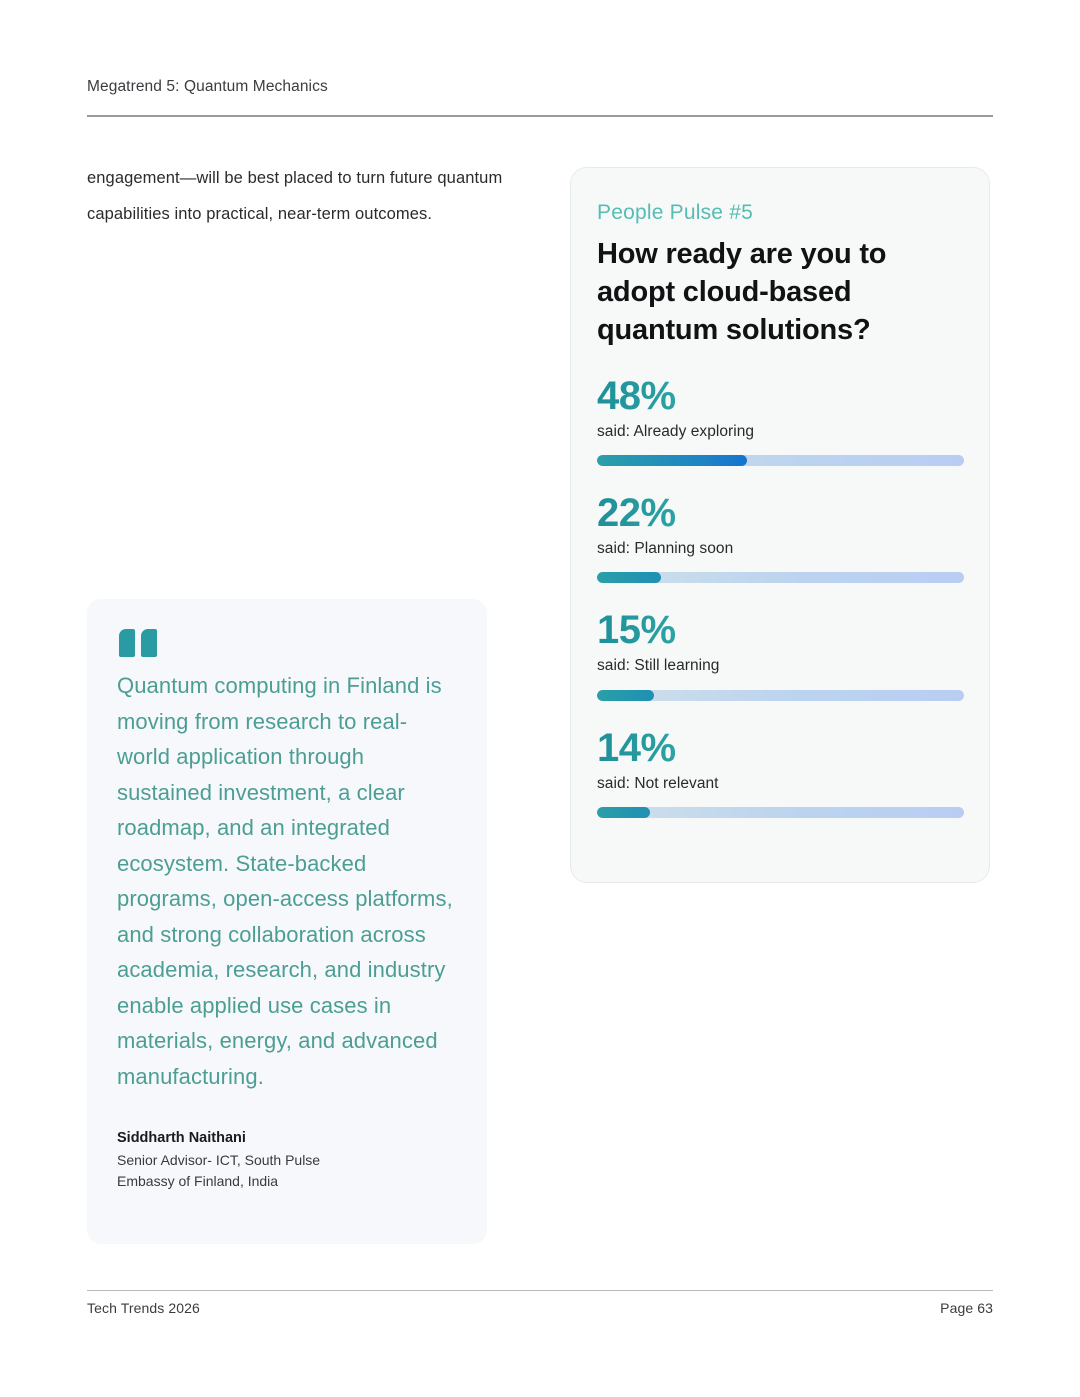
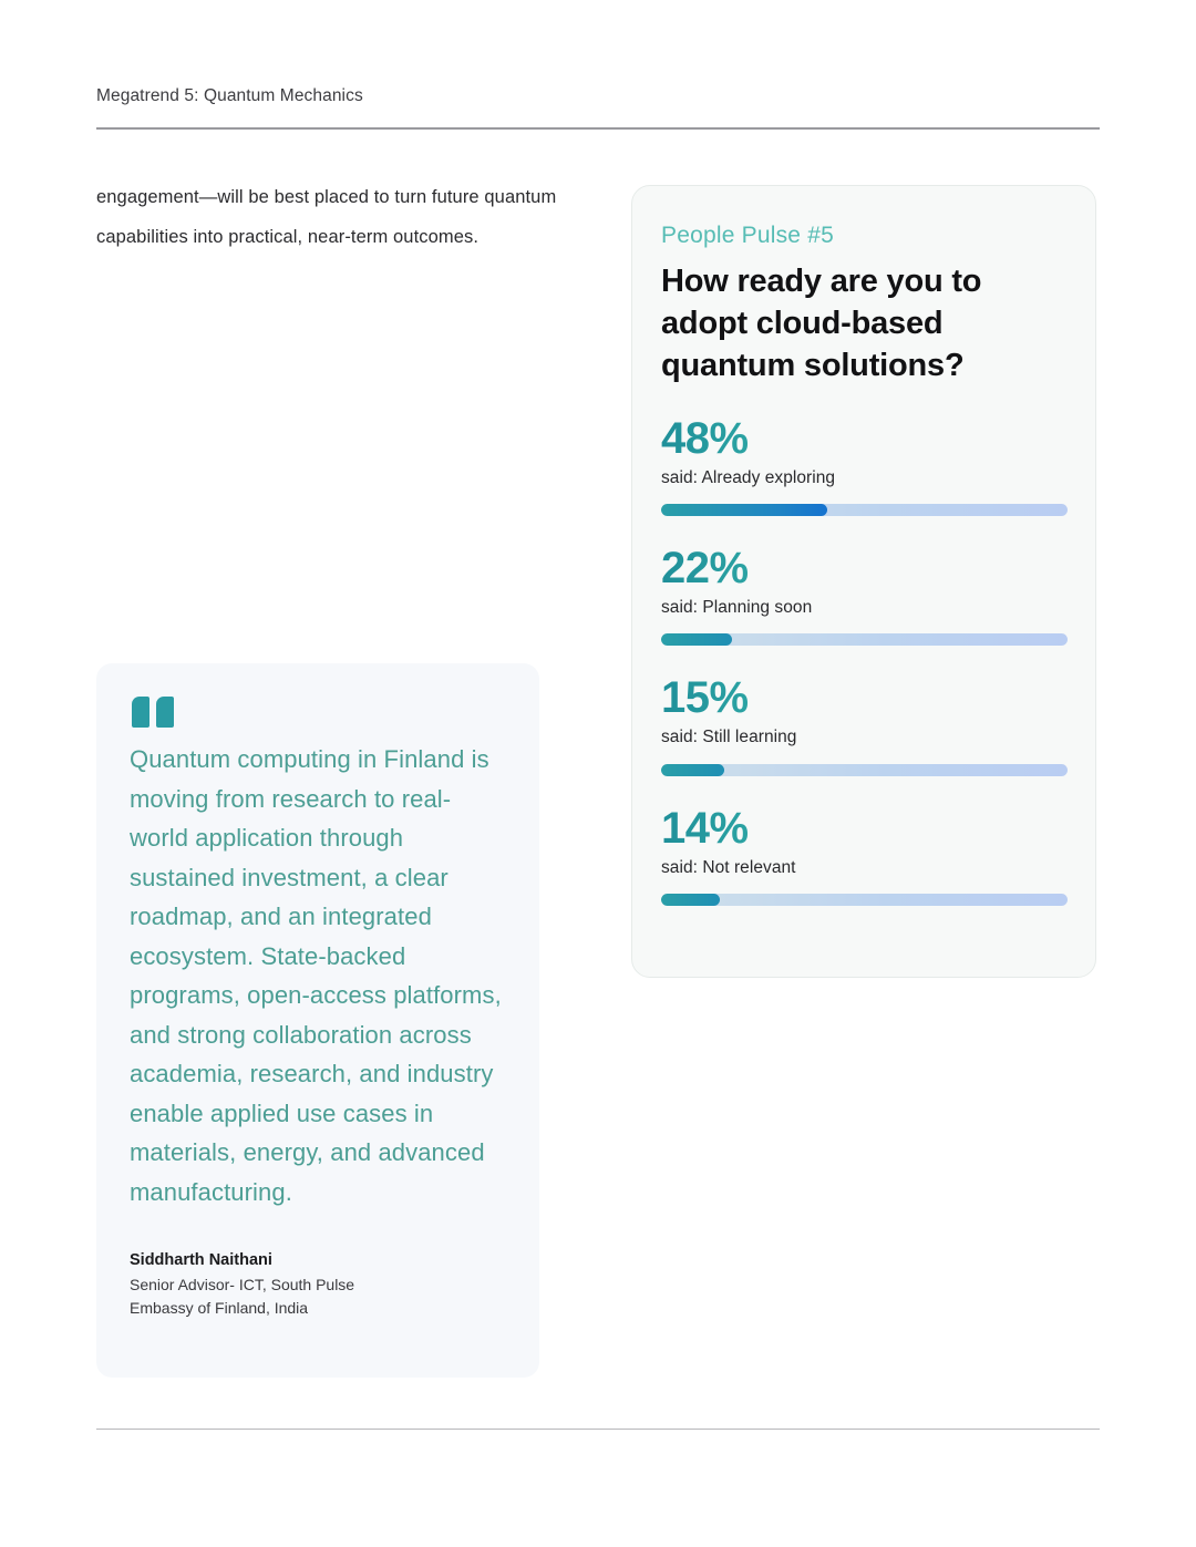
  Megatrend 5: Quantum Mechanics
  engagement—will be best placed to turn future quantum capabilities into practical, near-term outcomes.
  People Pulse #5
  How ready are you to adopt cloud-based quantum solutions?
  48%
  said: Already exploring
  22%
  said: Planning soon
  15%
  said: Still learning
  14%
  said: Not relevant
  Quantum computing in Finland is moving from research to real-world application through sustained investment, a clear roadmap, and an integrated ecosystem. State-backed programs, open-access platforms, and strong collaboration across academia, research, and industry enable applied use cases in materials, energy, and advanced manufacturing.
  Siddharth Naithani
  Senior Advisor- ICT, South Pulse
  Embassy of Finland, India
- Tech Trends 2026
- Page 63
